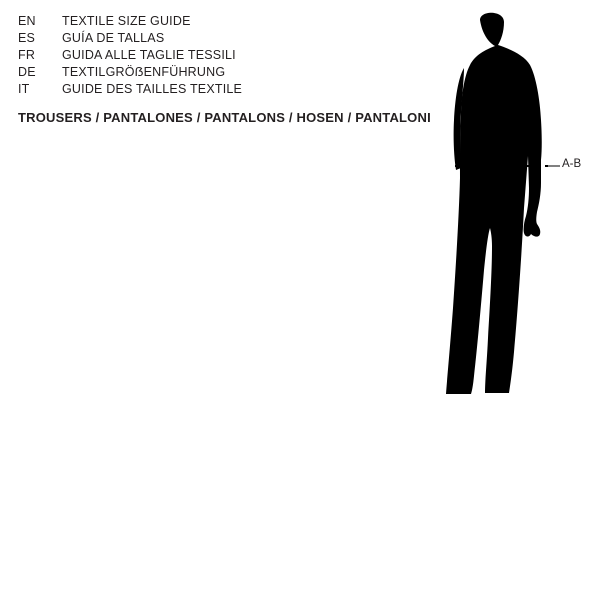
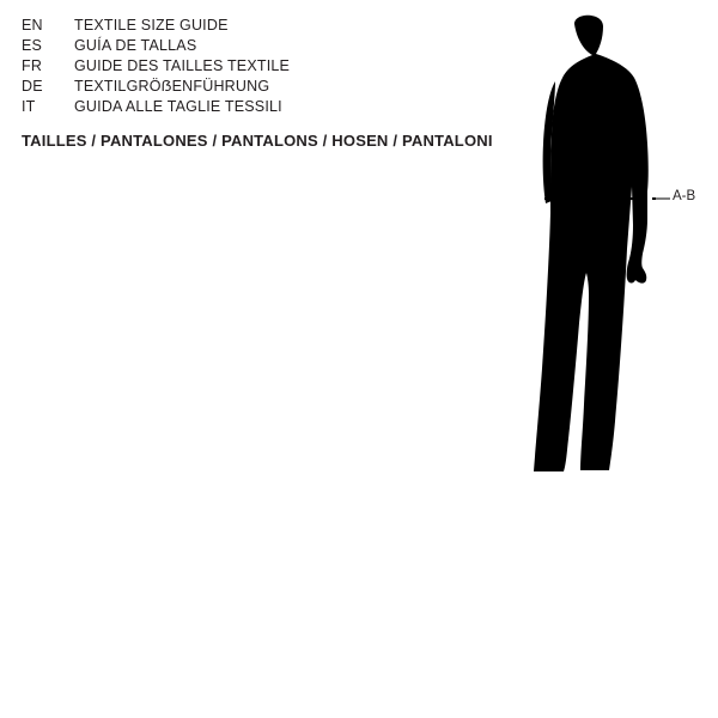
  EN	TEXTILE SIZE GUIDE
  ES	GUÍA DE TALLAS
- FR	GUIDA ALLE TAGLIE TESSILI
+ FR	GUIDE DES TAILLES TEXTILE
  DE	TEXTILGRÖẞENFÜHRUNG
- IT	GUIDE DES TAILLES TEXTILE
+ IT	GUIDA ALLE TAGLIE TESSILI
- TROUSERS / PANTALONES / PANTALONS / HOSEN / PANTALONI
+ TAILLES / PANTALONES / PANTALONS / HOSEN / PANTALONI
  A-B
